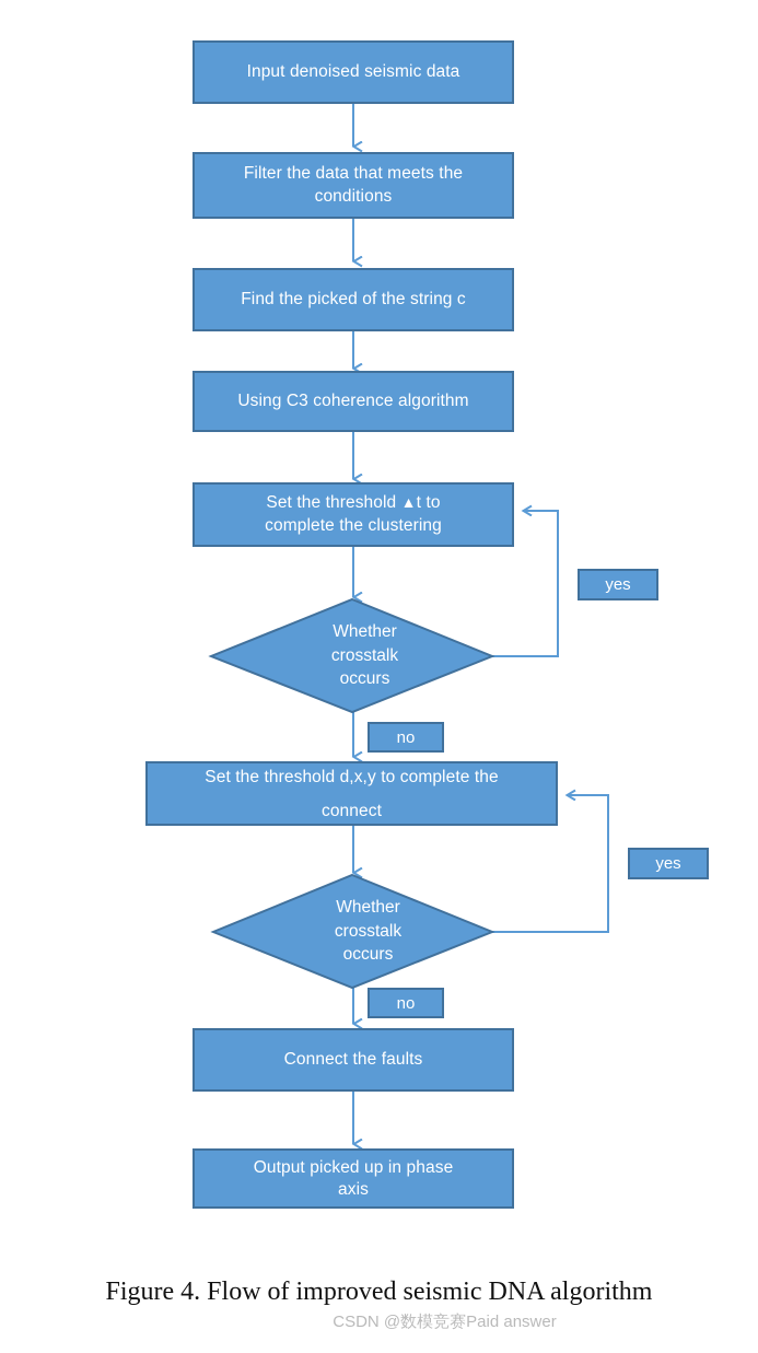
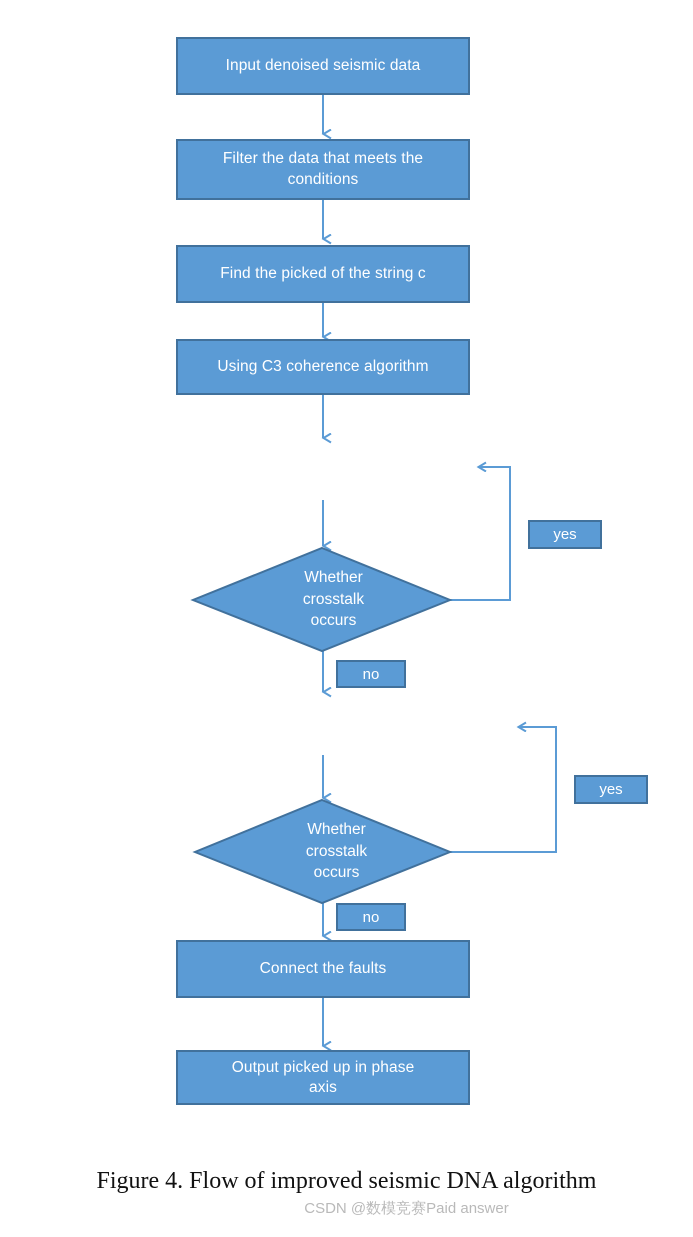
  Input denoised seismic data
  Filter the data that meets the
  conditions
  Find the picked of the string c
  Using C3 coherence algorithm
- Set the threshold ▲t to
- complete the clustering
- Set the threshold d,x,y to complete the
- connect
  Connect the faults
  Output picked up in phase
  axis
  Whether
  crosstalk
  occurs
  Whether
  crosstalk
  occurs
  yes
  no
  yes
  no
  Figure 4. Flow of improved seismic DNA algorithm
  CSDN @数模竞赛Paid answer
